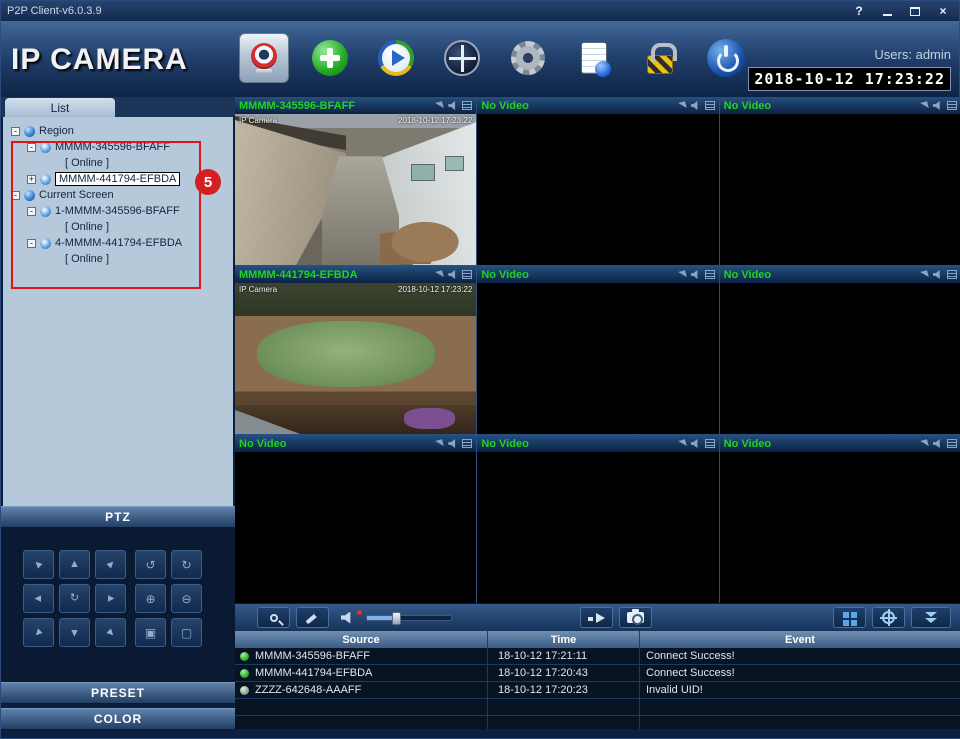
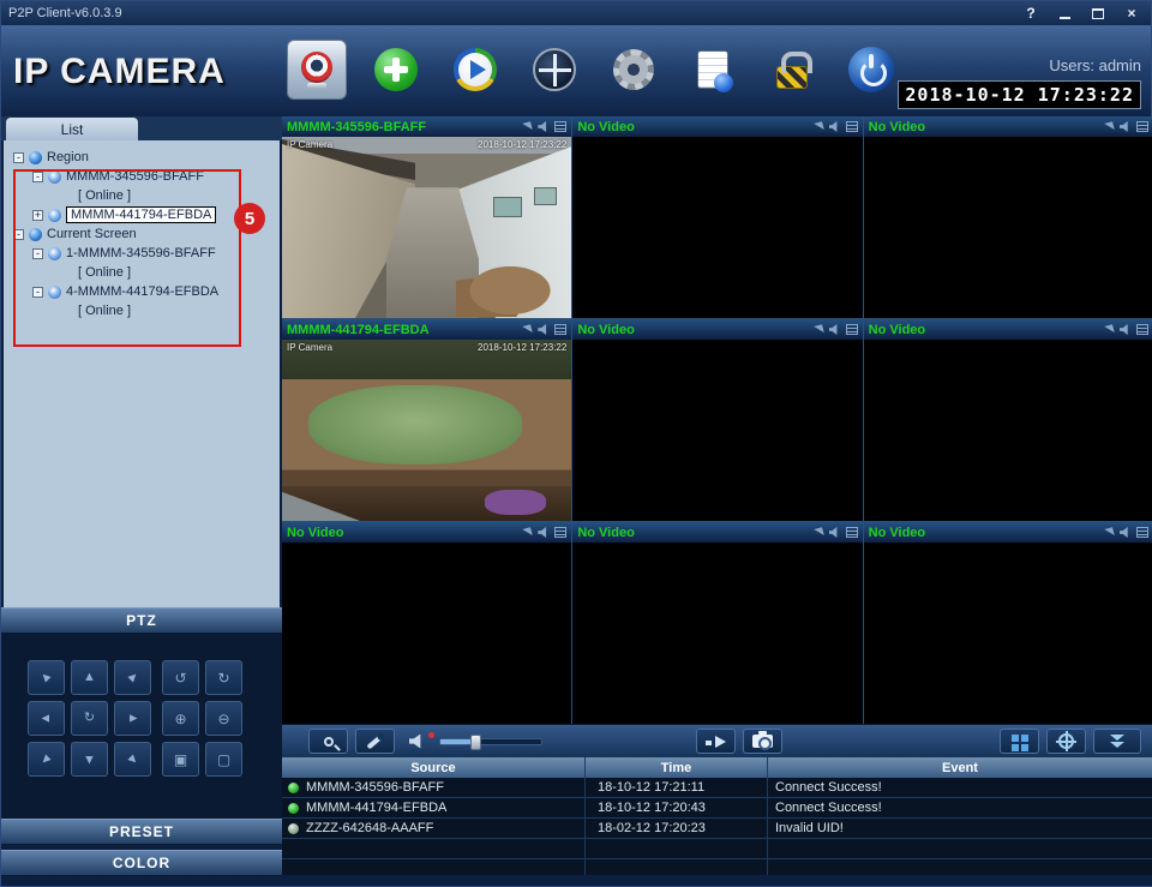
  P2P Client-v6.0.3.9
  ?
  ×
  IP CAMERA
  Users: admin
  2018-10-12 17:23:22
  List
  -
  Region
  -
  MMMM-345596-BFAFF
  [ Online ]
  +
  MMMM-441794-EFBDA
  -
  Current Screen
  -
  1-MMMM-345596-BFAFF
  [ Online ]
  -
  4-MMMM-441794-EFBDA
  [ Online ]
  5
  PTZ
  ▲
  ↻
  ↺
  ↻
  ⊕
  ⊖
  ▣
  ▢
  PRESET
  COLOR
  MMMM-345596-BFAFF
  IP Camera
  2018-10-12 17:23:22
  No Video
  No Video
  MMMM-441794-EFBDA
  IP Camera
  2018-10-12 17:23:22
  No Video
  No Video
  No Video
  No Video
  No Video
  Source
  Time
  Event
  MMMM-345596-BFAFF
  18-10-12 17:21:11
  Connect Success!
  MMMM-441794-EFBDA
  18-10-12 17:20:43
  Connect Success!
  ZZZZ-642648-AAAFF
- 18-10-12 17:20:23
+ 18-02-12 17:20:23
  Invalid UID!
